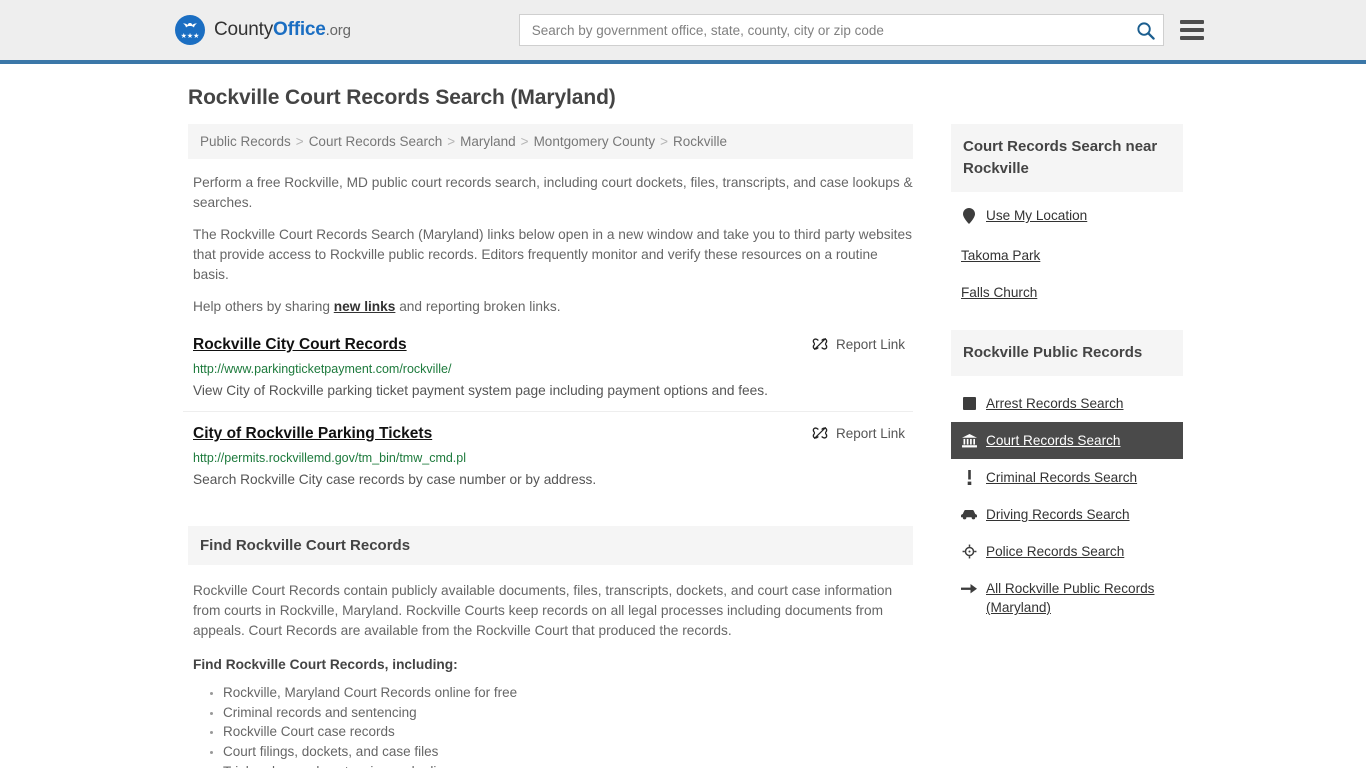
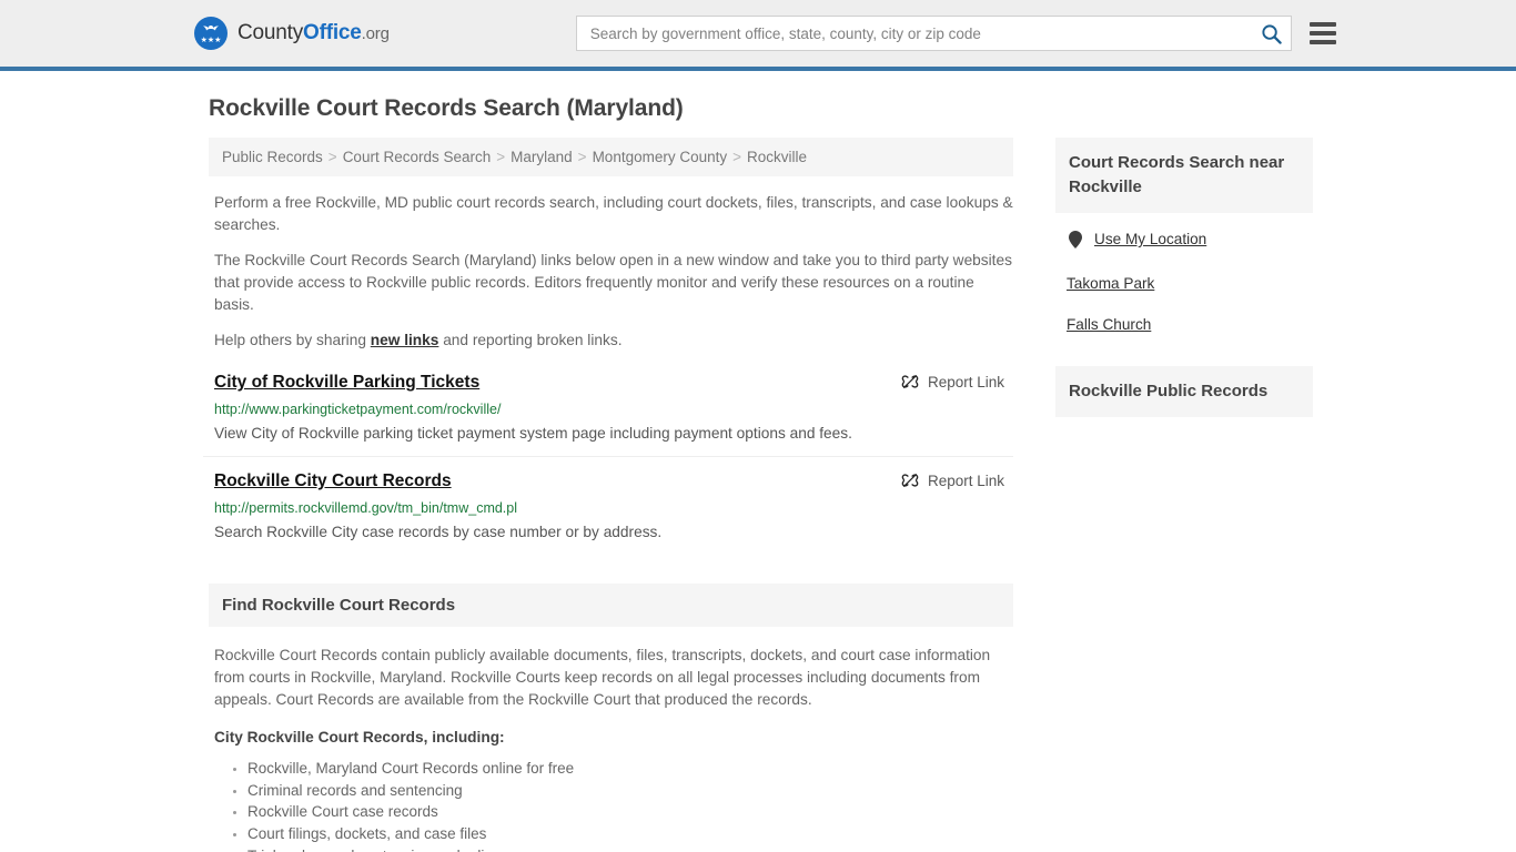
  CountyOffice.org
  Search by government office, state, county, city or zip code
  Rockville Court Records Search (Maryland)
  Public Records > Court Records Search > Maryland > Montgomery County > Rockville
  Perform a free Rockville, MD public court records search, including court dockets, files, transcripts, and case lookups & searches.
  The Rockville Court Records Search (Maryland) links below open in a new window and take you to third party websites that provide access to Rockville public records. Editors frequently monitor and verify these resources on a routine basis.
  Help others by sharing new links and reporting broken links.
- Rockville City Court Records
+ City of Rockville Parking Tickets
  Report Link
  http://www.parkingticketpayment.com/rockville/
  View City of Rockville parking ticket payment system page including payment options and fees.
- City of Rockville Parking Tickets
+ Rockville City Court Records
  Report Link
  http://permits.rockvillemd.gov/tm_bin/tmw_cmd.pl
  Search Rockville City case records by case number or by address.
  Find Rockville Court Records
  Rockville Court Records contain publicly available documents, files, transcripts, dockets, and court case information from courts in Rockville, Maryland. Rockville Courts keep records on all legal processes including documents from appeals. Court Records are available from the Rockville Court that produced the records.
- Find Rockville Court Records, including:
+ City Rockville Court Records, including:
  Rockville, Maryland Court Records online for free
  Criminal records and sentencing
  Rockville Court case records
  Court filings, dockets, and case files
  Court Records Search near Rockville
  Use My Location
  Takoma Park
  Falls Church
  Rockville Public Records
- Arrest Records Search
- Court Records Search
- Criminal Records Search
- Driving Records Search
- Police Records Search
- All Rockville Public Records (Maryland)
